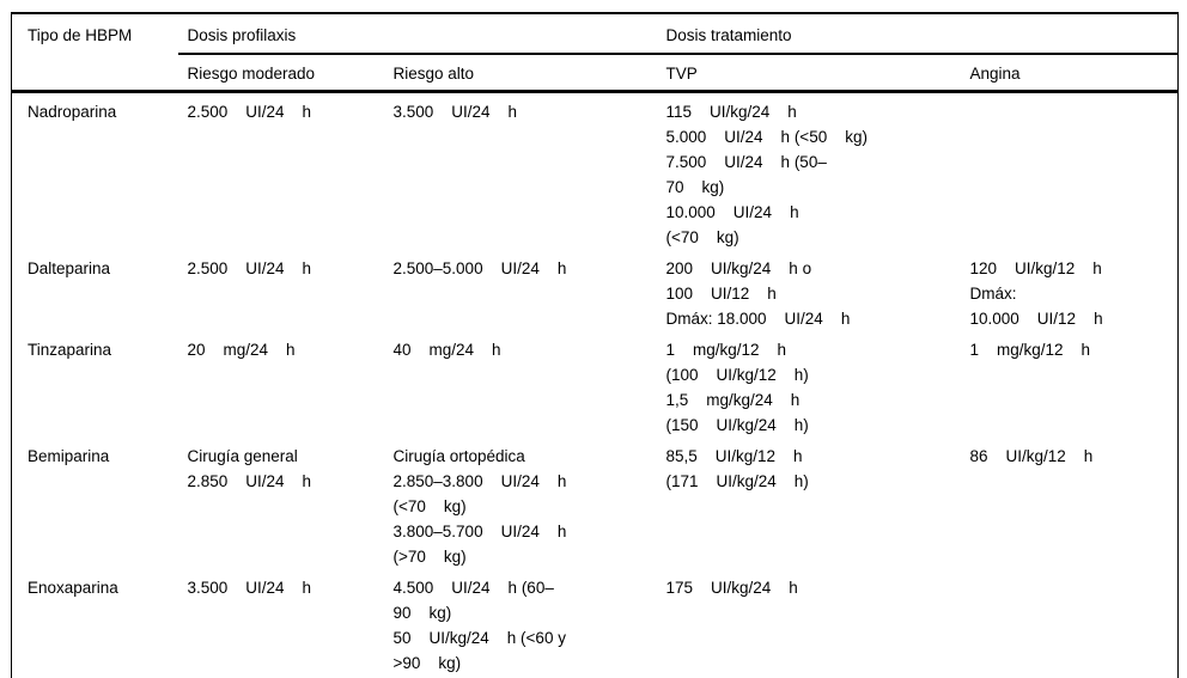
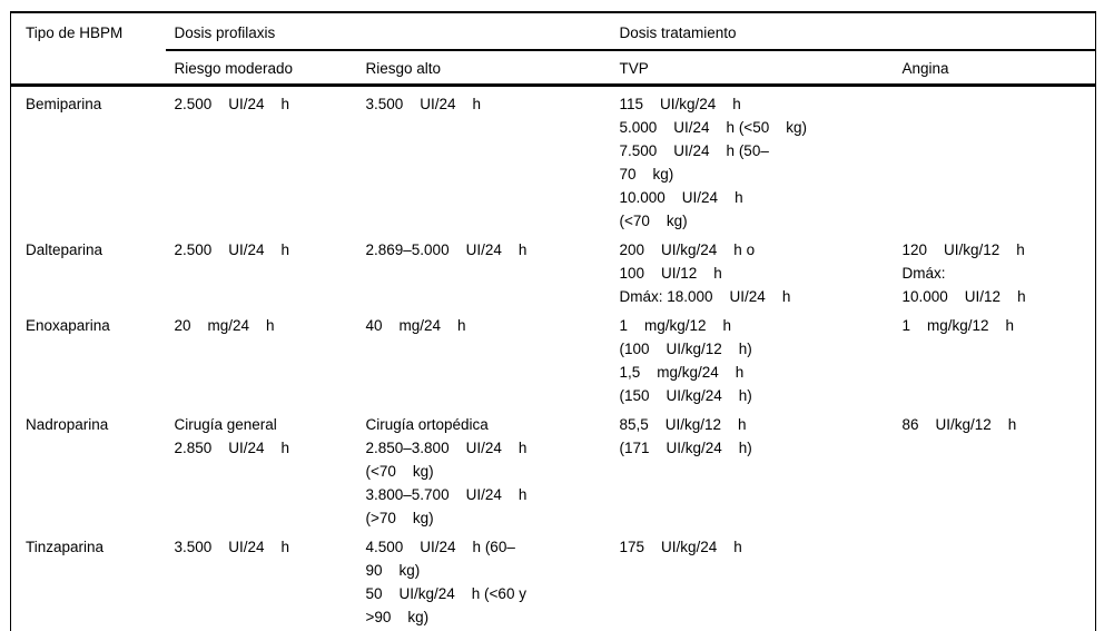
  Tipo de HBPM	Dosis profilaxis	Dosis tratamiento
  Riesgo moderado	Riesgo alto	TVP	Angina
- Nadroparina	2.500 UI/24 h	3.500 UI/24 h	115 UI/kg/24 h 5.000 UI/24 h (<50 kg) 7.500 UI/24 h (50– 70 kg) 10.000 UI/24 h (<70 kg)
+ Bemiparina	2.500 UI/24 h	3.500 UI/24 h	115 UI/kg/24 h 5.000 UI/24 h (<50 kg) 7.500 UI/24 h (50– 70 kg) 10.000 UI/24 h (<70 kg)
- Dalteparina	2.500 UI/24 h	2.500–5.000 UI/24 h	200 UI/kg/24 h o 100 UI/12 h Dmáx: 18.000 UI/24 h	120 UI/kg/12 h Dmáx: 10.000 UI/12 h
+ Dalteparina	2.500 UI/24 h	2.869–5.000 UI/24 h	200 UI/kg/24 h o 100 UI/12 h Dmáx: 18.000 UI/24 h	120 UI/kg/12 h Dmáx: 10.000 UI/12 h
- Tinzaparina	20 mg/24 h	40 mg/24 h	1 mg/kg/12 h (100 UI/kg/12 h) 1,5 mg/kg/24 h (150 UI/kg/24 h)	1 mg/kg/12 h
+ Enoxaparina	20 mg/24 h	40 mg/24 h	1 mg/kg/12 h (100 UI/kg/12 h) 1,5 mg/kg/24 h (150 UI/kg/24 h)	1 mg/kg/12 h
- Bemiparina	Cirugía general 2.850 UI/24 h	Cirugía ortopédica 2.850–3.800 UI/24 h (<70 kg) 3.800–5.700 UI/24 h (>70 kg)	85,5 UI/kg/12 h (171 UI/kg/24 h)	86 UI/kg/12 h
+ Nadroparina	Cirugía general 2.850 UI/24 h	Cirugía ortopédica 2.850–3.800 UI/24 h (<70 kg) 3.800–5.700 UI/24 h (>70 kg)	85,5 UI/kg/12 h (171 UI/kg/24 h)	86 UI/kg/12 h
- Enoxaparina	3.500 UI/24 h	4.500 UI/24 h (60– 90 kg) 50 UI/kg/24 h (<60 y >90 kg)	175 UI/kg/24 h
+ Tinzaparina	3.500 UI/24 h	4.500 UI/24 h (60– 90 kg) 50 UI/kg/24 h (<60 y >90 kg)	175 UI/kg/24 h
